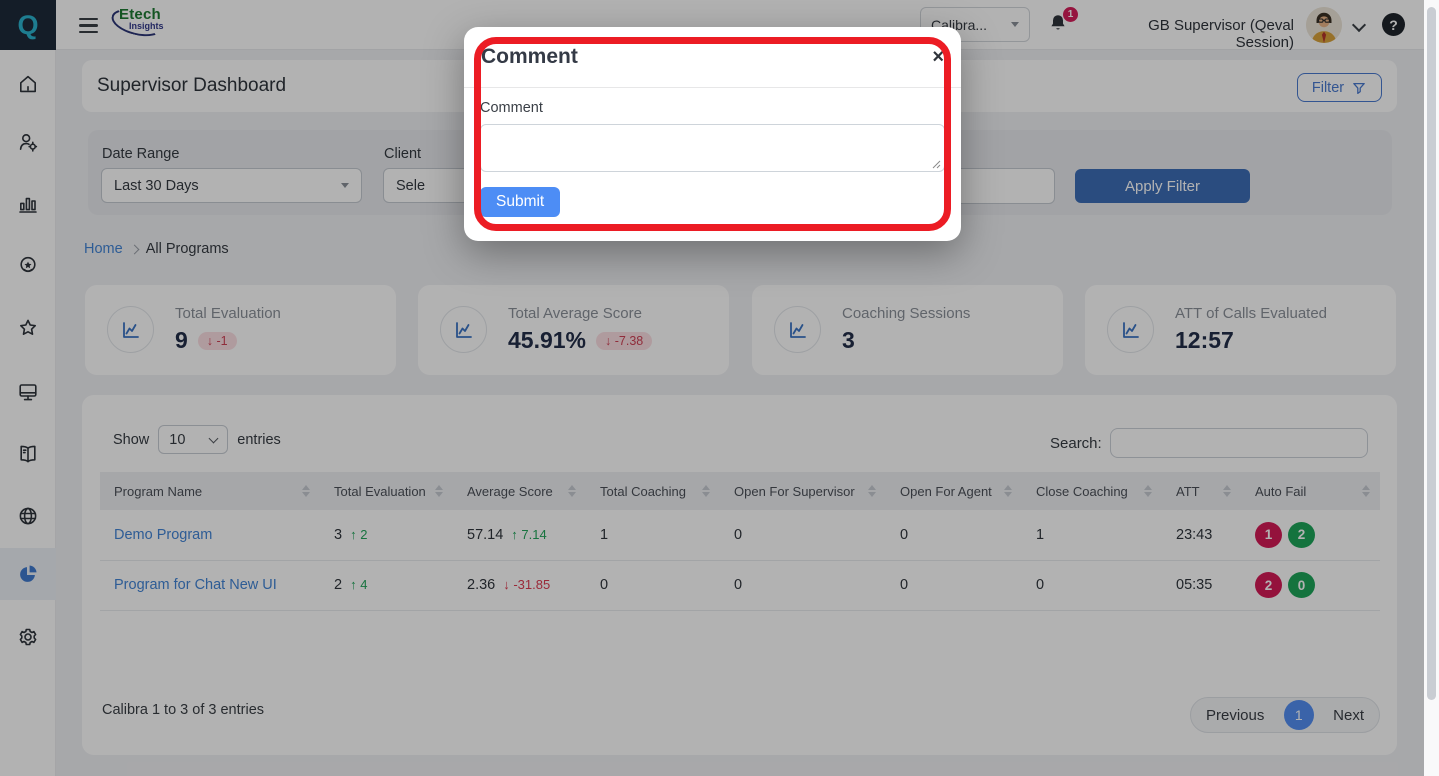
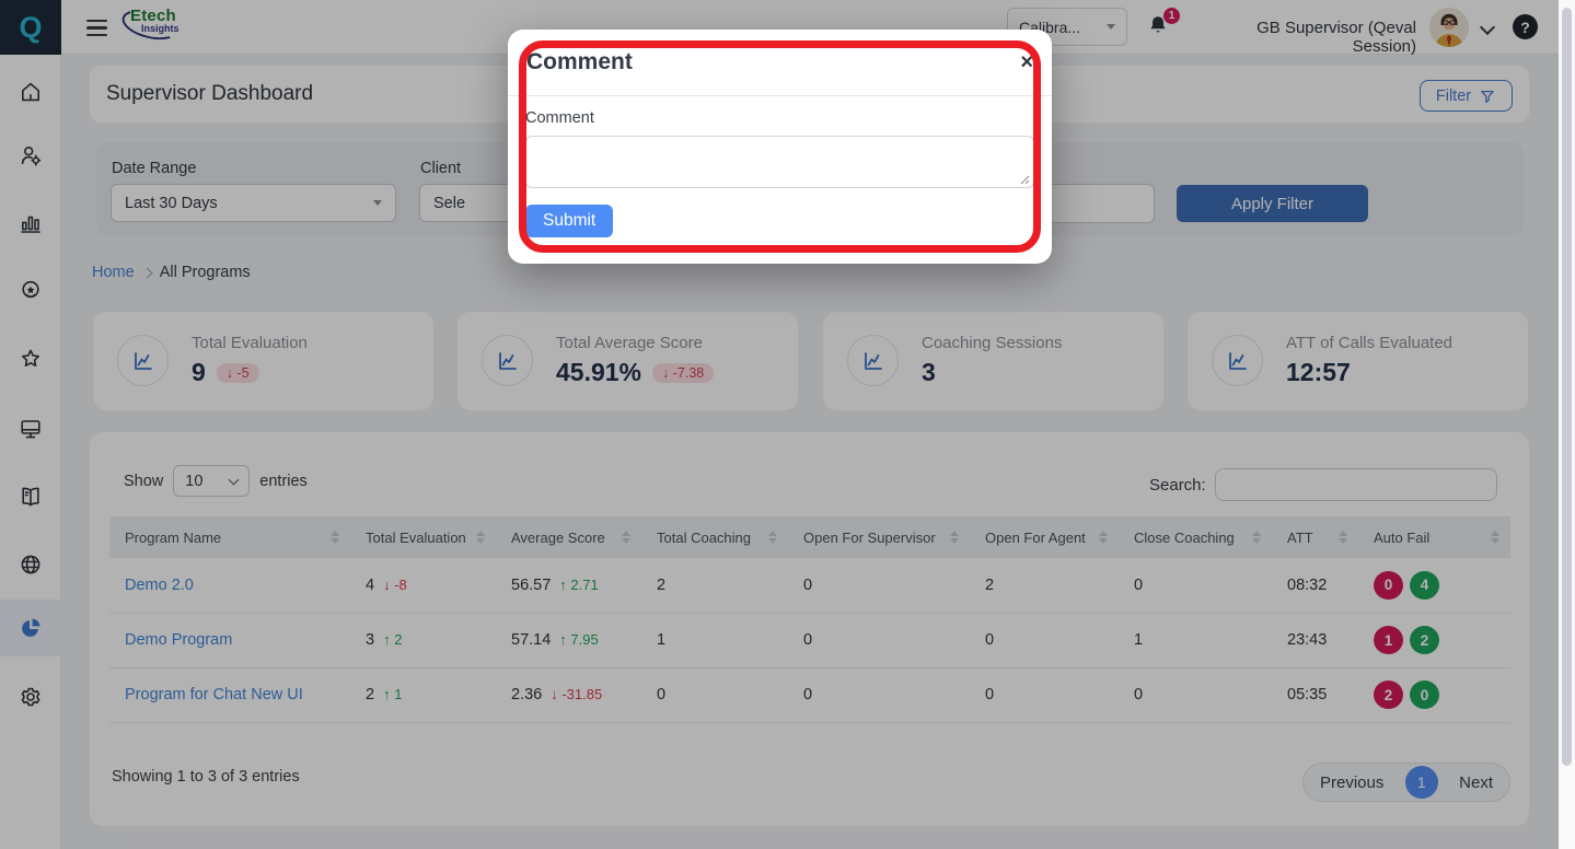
  Q
  Etech
  Insights
  Calibra...
  1
  GB Supervisor (Qeval Session)
  ?
  Supervisor Dashboard
  Filter
  Date Range
  Last 30 Days
  Client
  Sele
  Apply Filter
  Home
  All Programs
  Total Evaluation
  9
- ↓ -1
+ ↓ -5
  Total Average Score
  45.91%
  ↓ -7.38
  Coaching Sessions
  3
  ATT of Calls Evaluated
  12:57
  Show
  10
  entries
  Search:
  Program Name	Total Evaluation	Average Score	Total Coaching	Open For Supervisor	Open For Agent	Close Coaching	ATT	Auto Fail
+ Demo 2.0	4 ↓ -8	56.57 ↑ 2.71	2	0	2	0	08:32	0 4
- Demo Program	3 ↑ 2	57.14 ↑ 7.14	1	0	0	1	23:43	1 2
+ Demo Program	3 ↑ 2	57.14 ↑ 7.95	1	0	0	1	23:43	1 2
- Program for Chat New UI	2 ↑ 4	2.36 ↓ -31.85	0	0	0	0	05:35	2 0
+ Program for Chat New UI	2 ↑ 1	2.36 ↓ -31.85	0	0	0	0	05:35	2 0
- Calibra 1 to 3 of 3 entries
+ Showing 1 to 3 of 3 entries
  Previous
  1
  Next
  Comment
  ×
  Comment
  Submit
